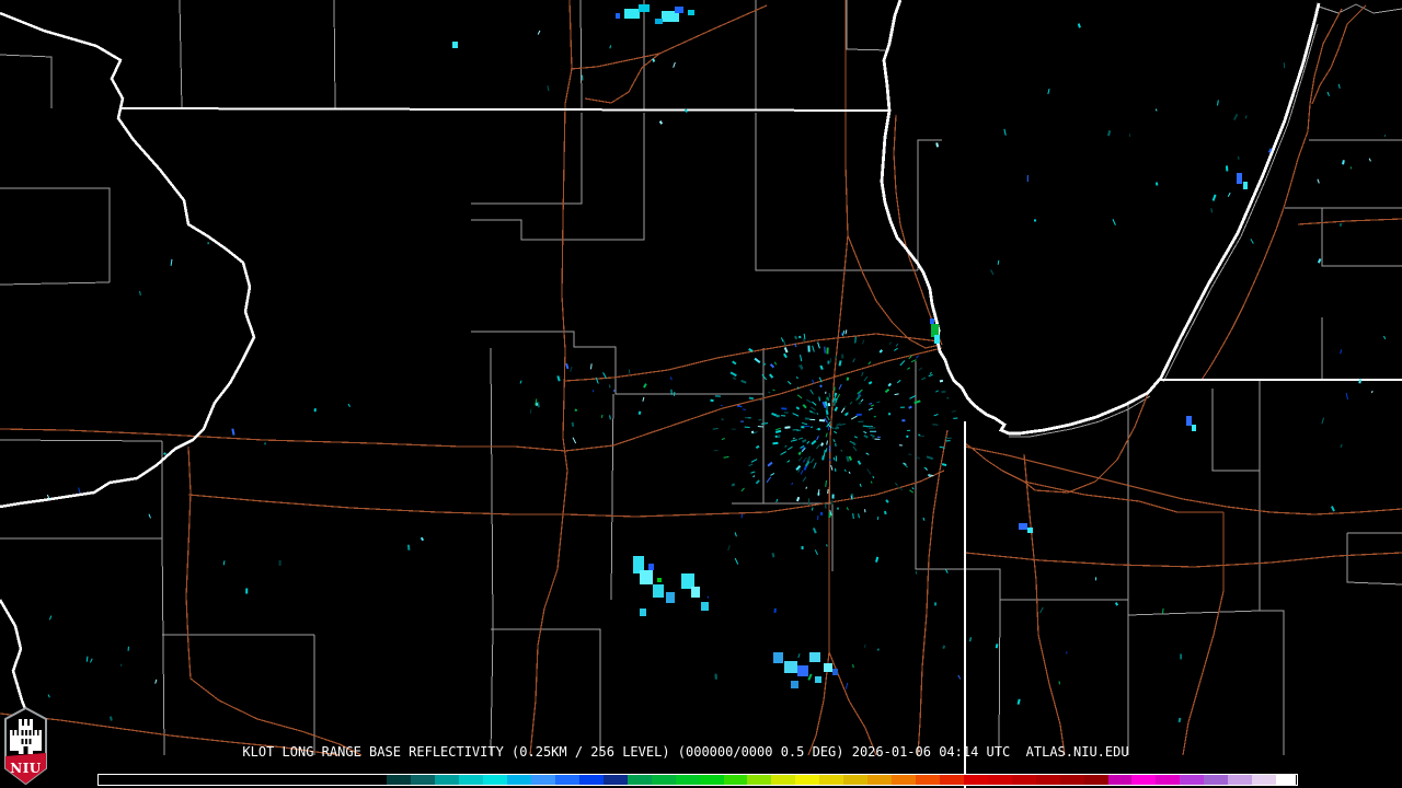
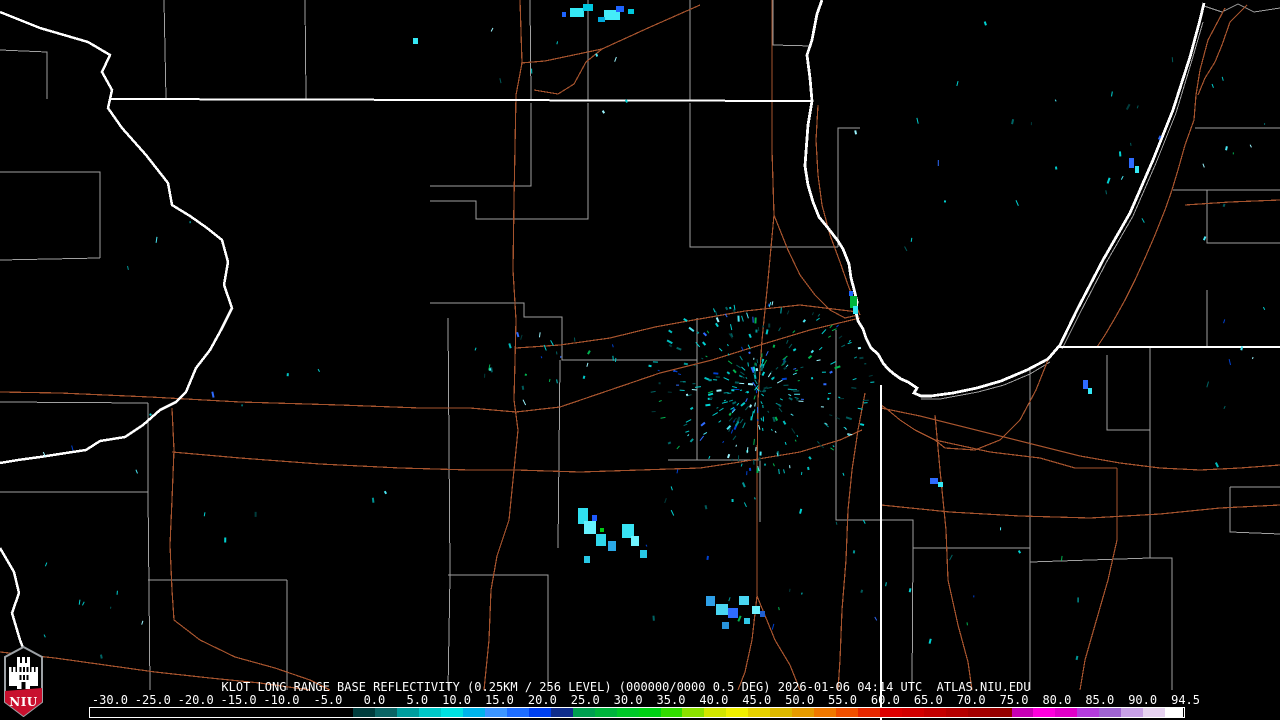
  KLOT LONG RANGE BASE REFLECTIVITY (0.25KM / 256 LEVEL) (000000/0000 0.5 DEG) 2026-01-06 04:14 UTC ATLAS.NIU.EDU
+ -30.0
+ -25.0
+ -20.0
+ -15.0
+ -10.0
+ -5.0
+ 0.0
+ 5.0
+ 10.0
+ 15.0
+ 20.0
+ 25.0
+ 30.0
+ 35.0
+ 40.0
+ 45.0
+ 50.0
+ 55.0
+ 60.0
+ 65.0
+ 70.0
+ 75.0
+ 80.0
+ 85.0
+ 90.0
+ 94.5
  NIU
